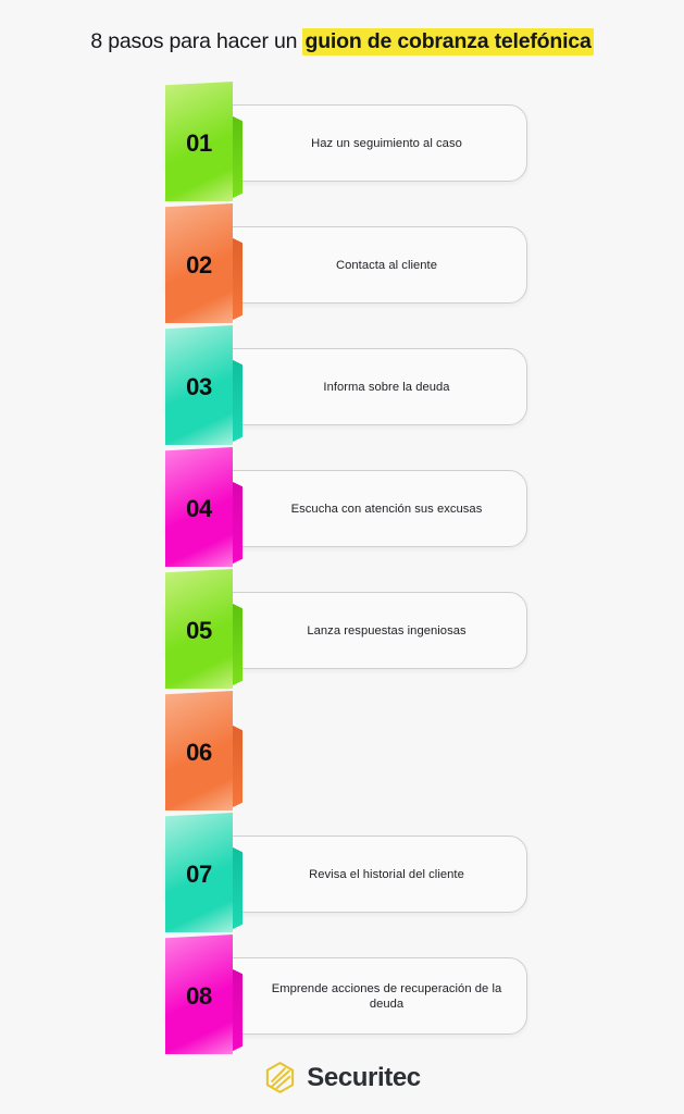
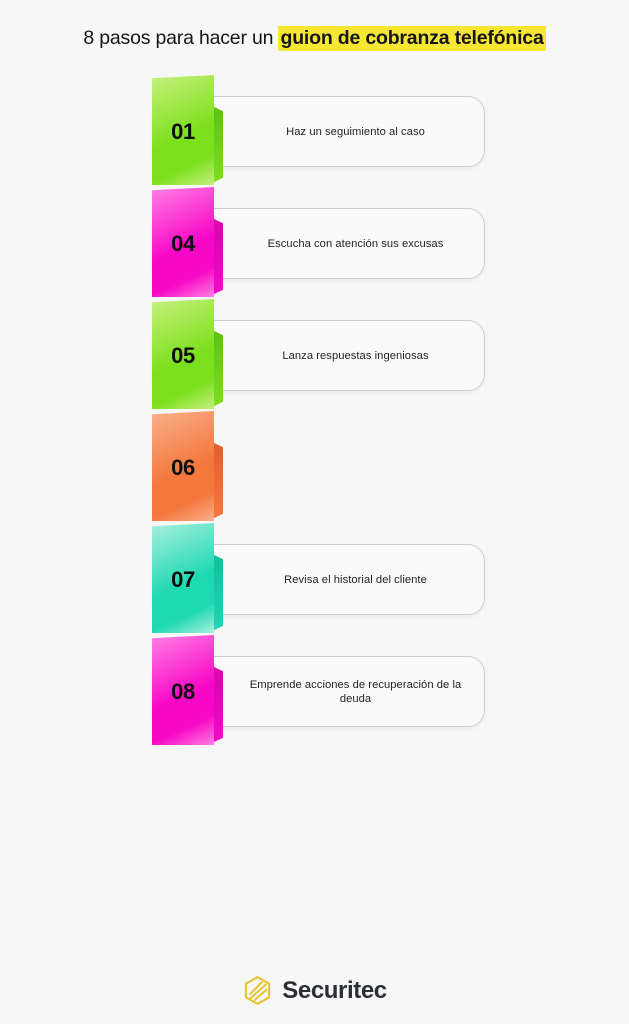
  8 pasos para hacer un guion de cobranza telefónica
  Haz un seguimiento al caso
  01
- Contacta al cliente
- 02
- Informa sobre la deuda
- 03
  Escucha con atención sus excusas
  04
  Lanza respuestas ingeniosas
  05
  06
  Revisa el historial del cliente
  07
  Emprende acciones de recuperación de la deuda
  08
  Securitec
